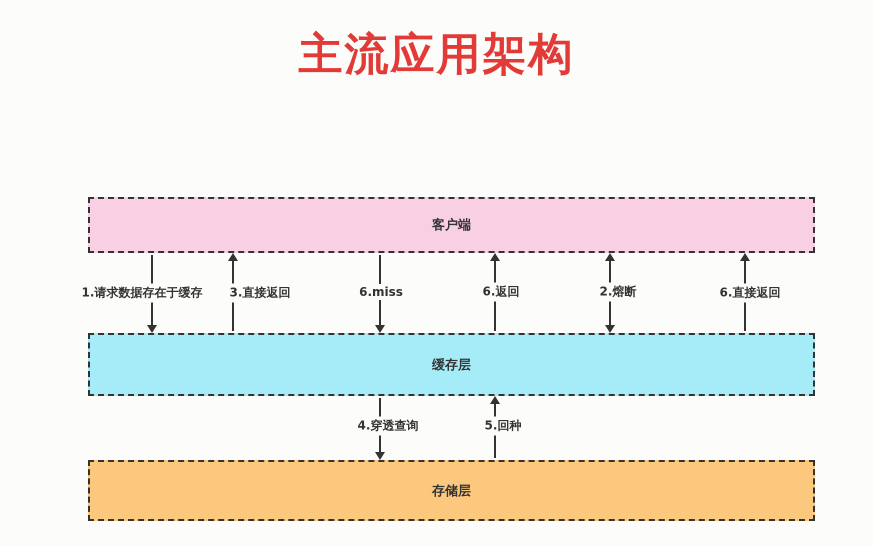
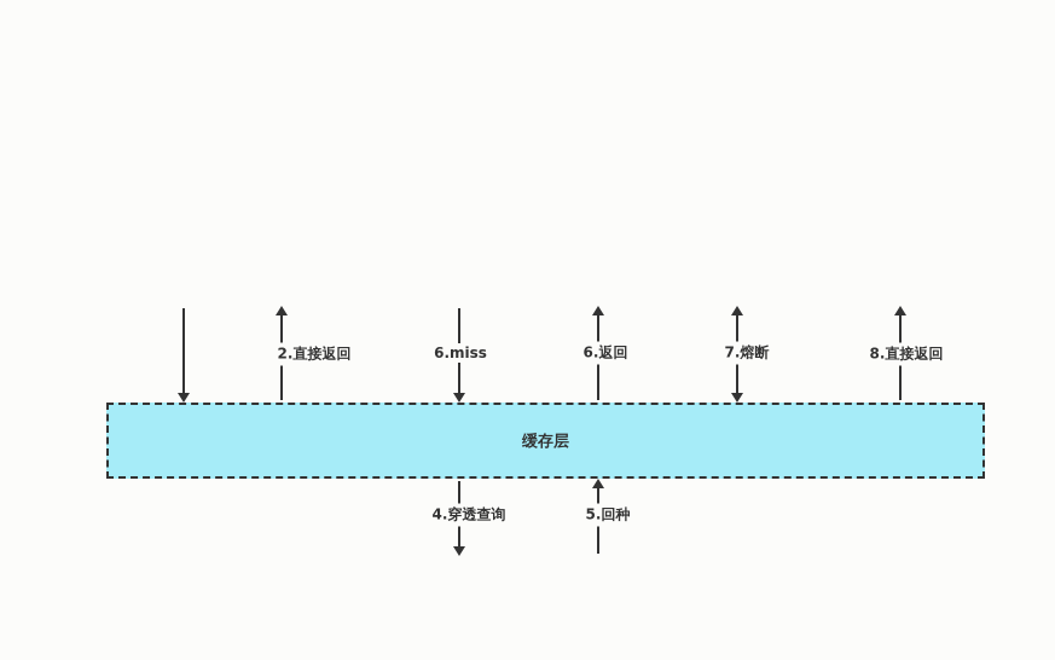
- 主流应用架构
- 客户端
  缓存层
- 存储层
- 1.请求数据存在于缓存
- 3.直接返回
+ 2.直接返回
  6.miss
  6.返回
- 2.熔断
+ 7.熔断
- 6.直接返回
+ 8.直接返回
  4.穿透查询
  5.回种
